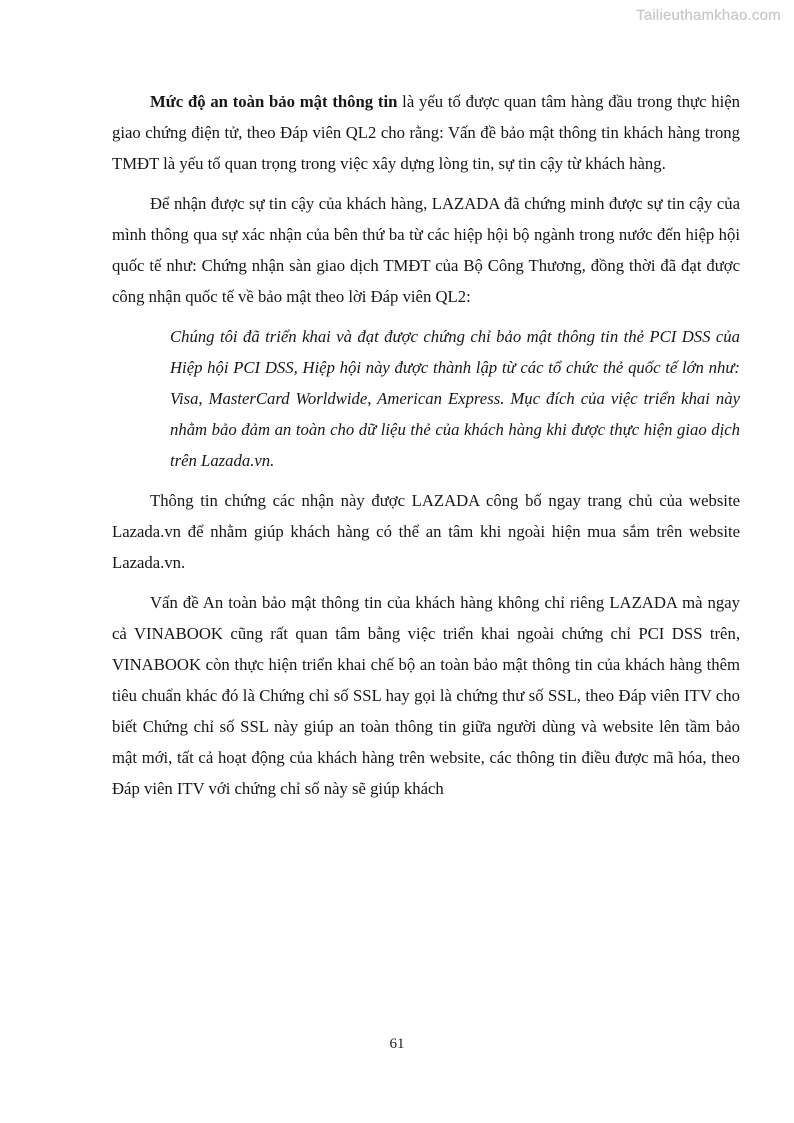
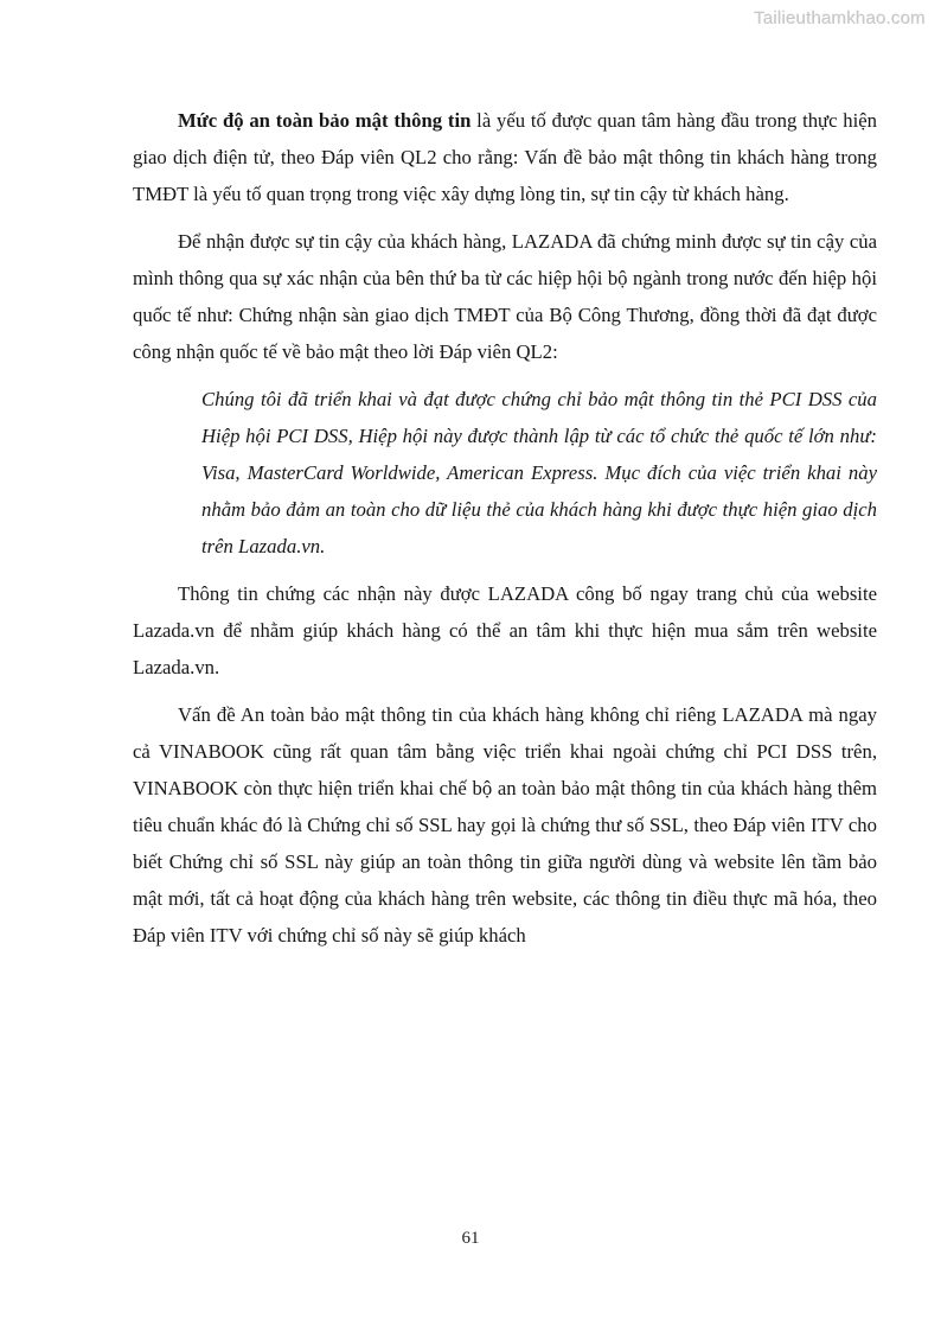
  Tailieuthamkhao.com
- Mức độ an toàn bảo mật thông tin là yếu tố được quan tâm hàng đầu trong thực hiện giao chứng điện tử, theo Đáp viên QL2 cho rằng: Vấn đề bảo mật thông tin khách hàng trong TMĐT là yếu tố quan trọng trong việc xây dựng lòng tin, sự tin cậy từ khách hàng.
+ Mức độ an toàn bảo mật thông tin là yếu tố được quan tâm hàng đầu trong thực hiện giao dịch điện tử, theo Đáp viên QL2 cho rằng: Vấn đề bảo mật thông tin khách hàng trong TMĐT là yếu tố quan trọng trong việc xây dựng lòng tin, sự tin cậy từ khách hàng.
  Để nhận được sự tin cậy của khách hàng, LAZADA đã chứng minh được sự tin cậy của mình thông qua sự xác nhận của bên thứ ba từ các hiệp hội bộ ngành trong nước đến hiệp hội quốc tế như: Chứng nhận sàn giao dịch TMĐT của Bộ Công Thương, đồng thời đã đạt được công nhận quốc tế về bảo mật theo lời Đáp viên QL2:
  Chúng tôi đã triển khai và đạt được chứng chỉ bảo mật thông tin thẻ PCI DSS của Hiệp hội PCI DSS, Hiệp hội này được thành lập từ các tổ chức thẻ quốc tế lớn như: Visa, MasterCard Worldwide, American Express. Mục đích của việc triển khai này nhằm bảo đảm an toàn cho dữ liệu thẻ của khách hàng khi được thực hiện giao dịch trên Lazada.vn.
- Thông tin chứng các nhận này được LAZADA công bố ngay trang chủ của website Lazada.vn để nhằm giúp khách hàng có thể an tâm khi ngoài hiện mua sắm trên website Lazada.vn.
+ Thông tin chứng các nhận này được LAZADA công bố ngay trang chủ của website Lazada.vn để nhằm giúp khách hàng có thể an tâm khi thực hiện mua sắm trên website Lazada.vn.
- Vấn đề An toàn bảo mật thông tin của khách hàng không chỉ riêng LAZADA mà ngay cả VINABOOK cũng rất quan tâm bằng việc triển khai ngoài chứng chỉ PCI DSS trên, VINABOOK còn thực hiện triển khai chế bộ an toàn bảo mật thông tin của khách hàng thêm tiêu chuẩn khác đó là Chứng chỉ số SSL hay gọi là chứng thư số SSL, theo Đáp viên ITV cho biết Chứng chỉ số SSL này giúp an toàn thông tin giữa người dùng và website lên tầm bảo mật mới, tất cả hoạt động của khách hàng trên website, các thông tin điều được mã hóa, theo Đáp viên ITV với chứng chỉ số này sẽ giúp khách
+ Vấn đề An toàn bảo mật thông tin của khách hàng không chỉ riêng LAZADA mà ngay cả VINABOOK cũng rất quan tâm bằng việc triển khai ngoài chứng chỉ PCI DSS trên, VINABOOK còn thực hiện triển khai chế bộ an toàn bảo mật thông tin của khách hàng thêm tiêu chuẩn khác đó là Chứng chỉ số SSL hay gọi là chứng thư số SSL, theo Đáp viên ITV cho biết Chứng chỉ số SSL này giúp an toàn thông tin giữa người dùng và website lên tầm bảo mật mới, tất cả hoạt động của khách hàng trên website, các thông tin điều thực mã hóa, theo Đáp viên ITV với chứng chỉ số này sẽ giúp khách
  61
